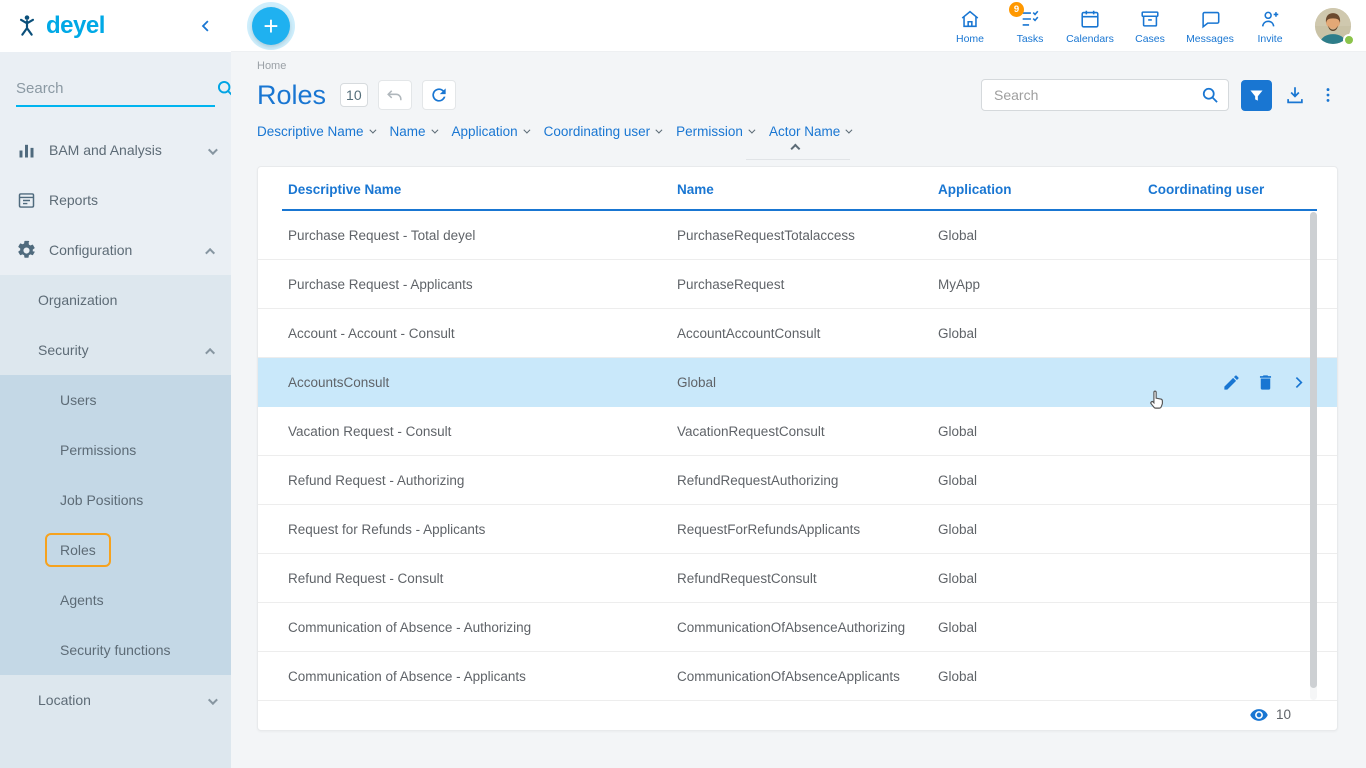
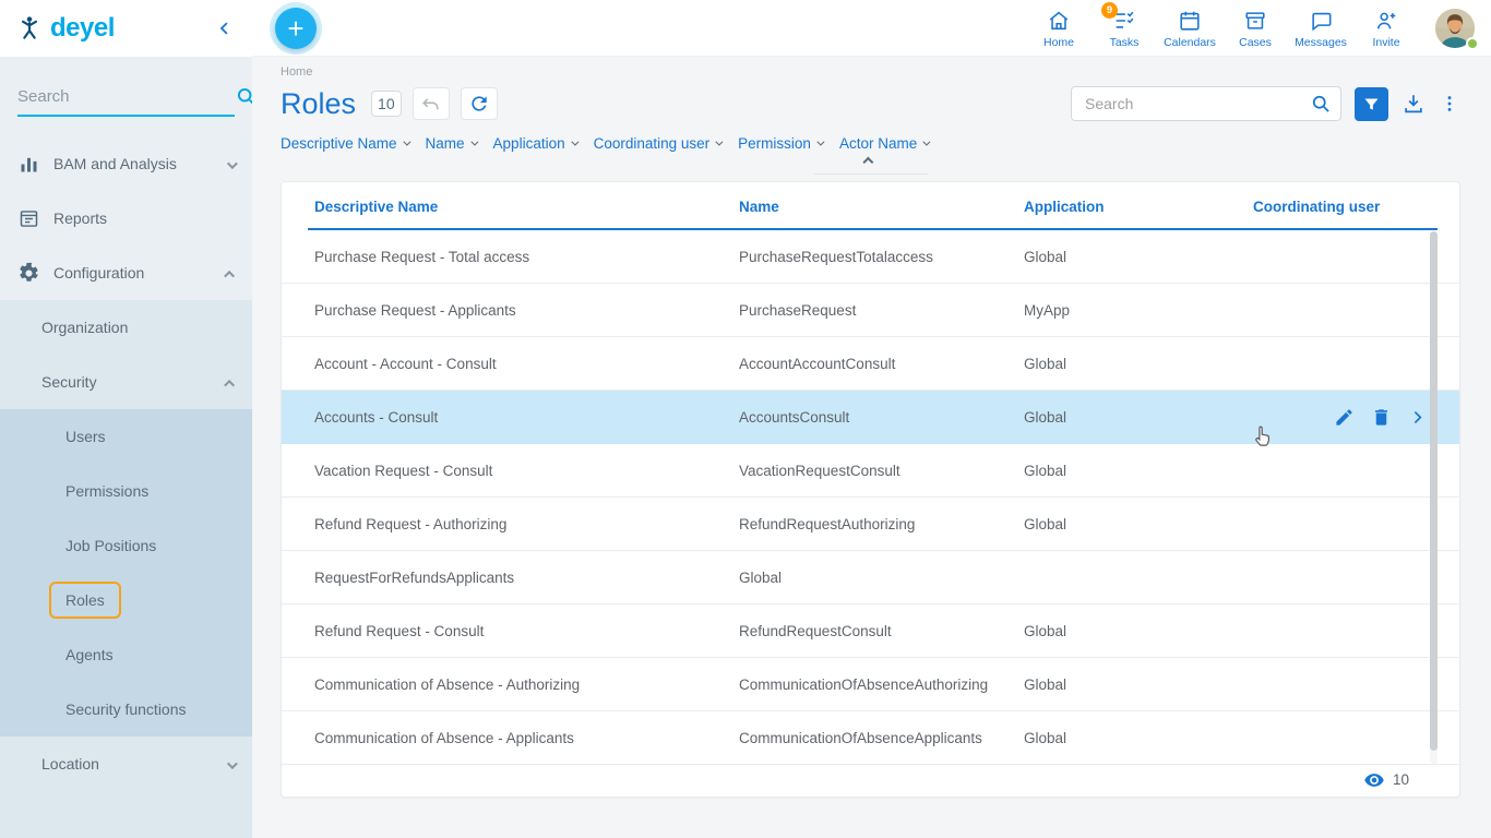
  deyel
  Search
  BAM and Analysis
  Reports
  Configuration
  Organization
  Security
  Users
  Permissions
  Job Positions
  Roles
  Agents
  Security functions
  Location
  +
  Home
  9
  Tasks
  Calendars
  Cases
  Messages
  Invite
  Home
  Roles
  10
  Search
  Descriptive Name
  Name
  Application
  Coordinating user
  Permission
  Actor Name
  Descriptive Name
  Name
  Application
  Coordinating user
- Purchase Request - Total deyel
+ Purchase Request - Total access
  PurchaseRequestTotalaccess
  Global
  Purchase Request - Applicants
  PurchaseRequest
  MyApp
  Account - Account - Consult
  AccountAccountConsult
  Global
+ Accounts - Consult
  AccountsConsult
  Global
  Vacation Request - Consult
  VacationRequestConsult
  Global
  Refund Request - Authorizing
  RefundRequestAuthorizing
  Global
- Request for Refunds - Applicants
  RequestForRefundsApplicants
  Global
  Refund Request - Consult
  RefundRequestConsult
  Global
  Communication of Absence - Authorizing
  CommunicationOfAbsenceAuthorizing
  Global
  Communication of Absence - Applicants
  CommunicationOfAbsenceApplicants
  Global
  10
